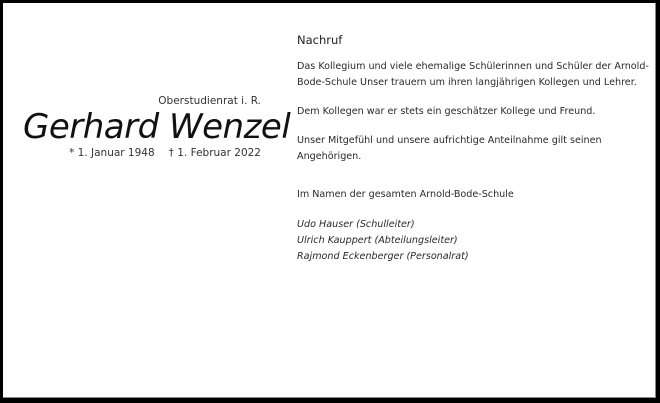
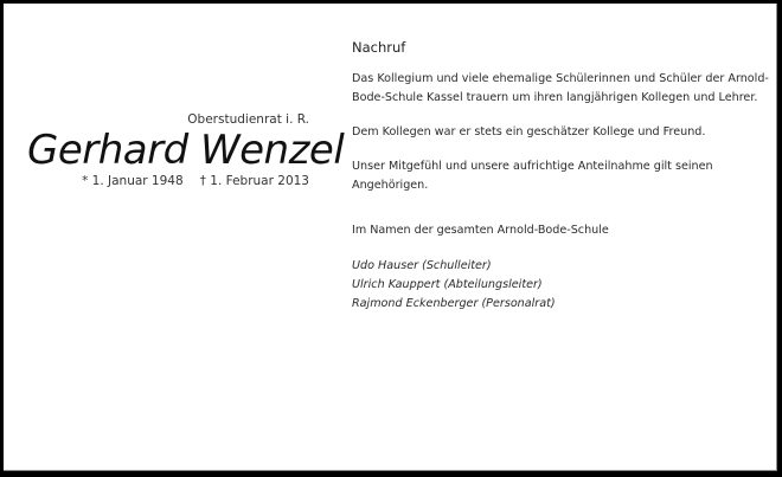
  Oberstudienrat i. R.
  Gerhard Wenzel
- * 1. Januar 1948 † 1. Februar 2022
+ * 1. Januar 1948 † 1. Februar 2013
  Nachruf
- Das Kollegium und viele ehemalige Schülerinnen und Schüler der Arnold-Bode-Schule Unser trauern um ihren langjährigen Kollegen und Lehrer.
+ Das Kollegium und viele ehemalige Schülerinnen und Schüler der Arnold-Bode-Schule Kassel trauern um ihren langjährigen Kollegen und Lehrer.
  Dem Kollegen war er stets ein geschätzer Kollege und Freund.
  Unser Mitgefühl und unsere aufrichtige Anteilnahme gilt seinen Angehörigen.
  Im Namen der gesamten Arnold-Bode-Schule
  Udo Hauser (Schulleiter)
  Ulrich Kauppert (Abteilungsleiter)
  Rajmond Eckenberger (Personalrat)
